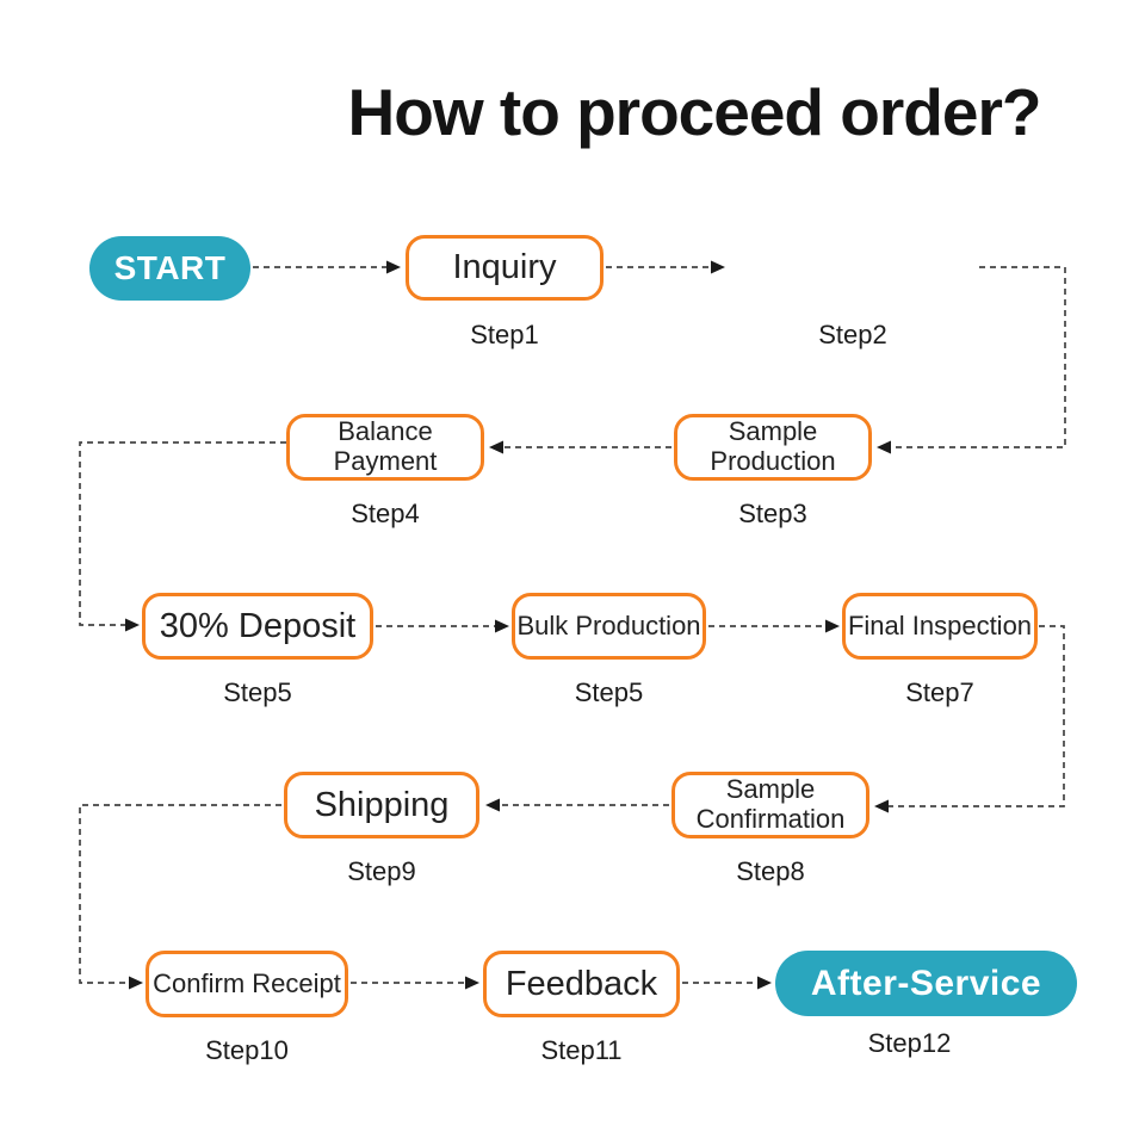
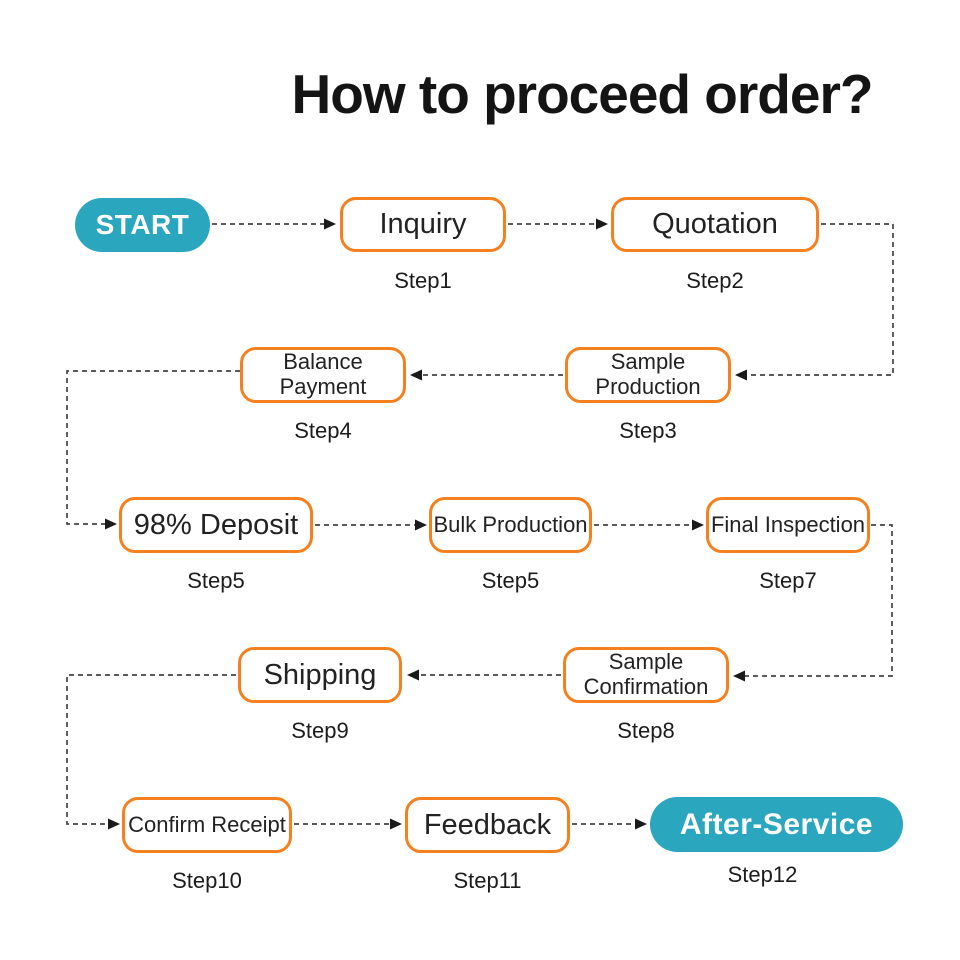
  How to proceed order?
  START
  Inquiry
+ Quotation
  Step1
  Step2
  Balance Payment
  Sample Production
  Step4
  Step3
- 30% Deposit
+ 98% Deposit
  Bulk Production
  Final Inspection
  Step5
  Step5
  Step7
  Shipping
  Sample Confirmation
  Step9
  Step8
  Confirm Receipt
  Feedback
  After-Service
  Step10
  Step11
  Step12
